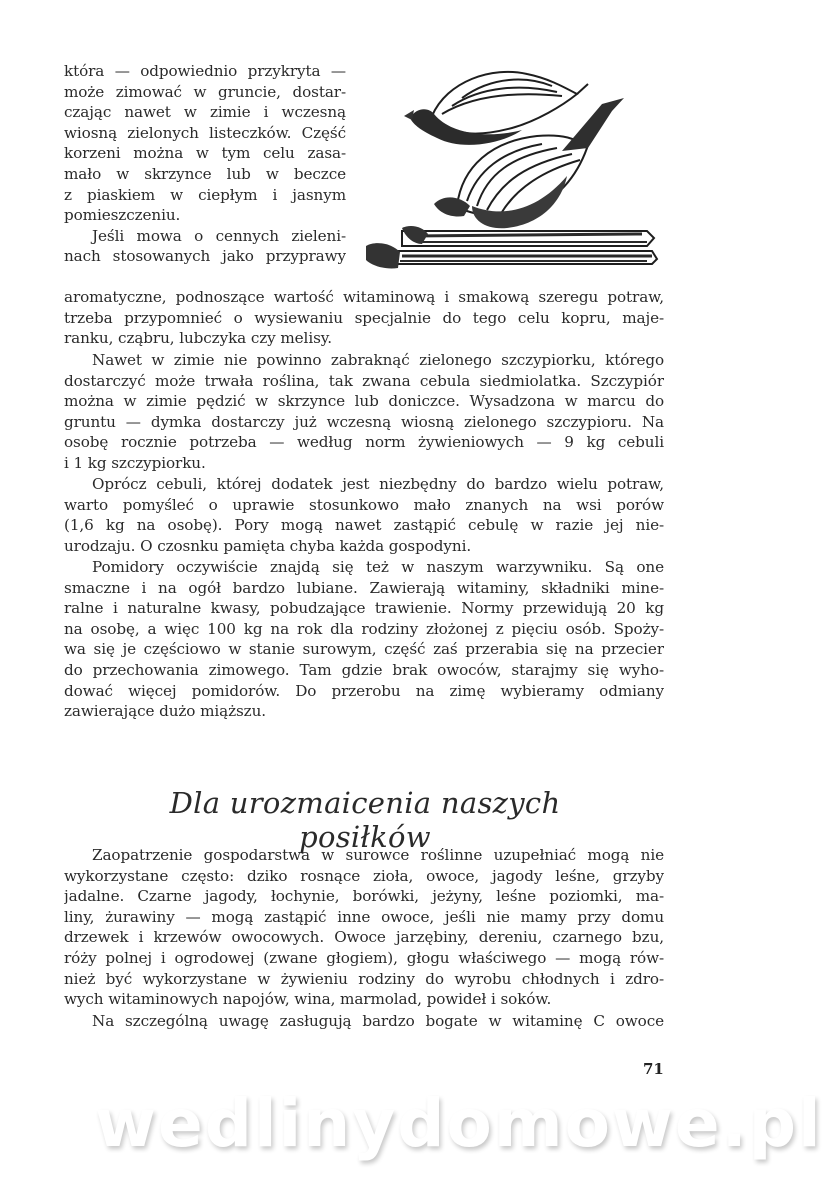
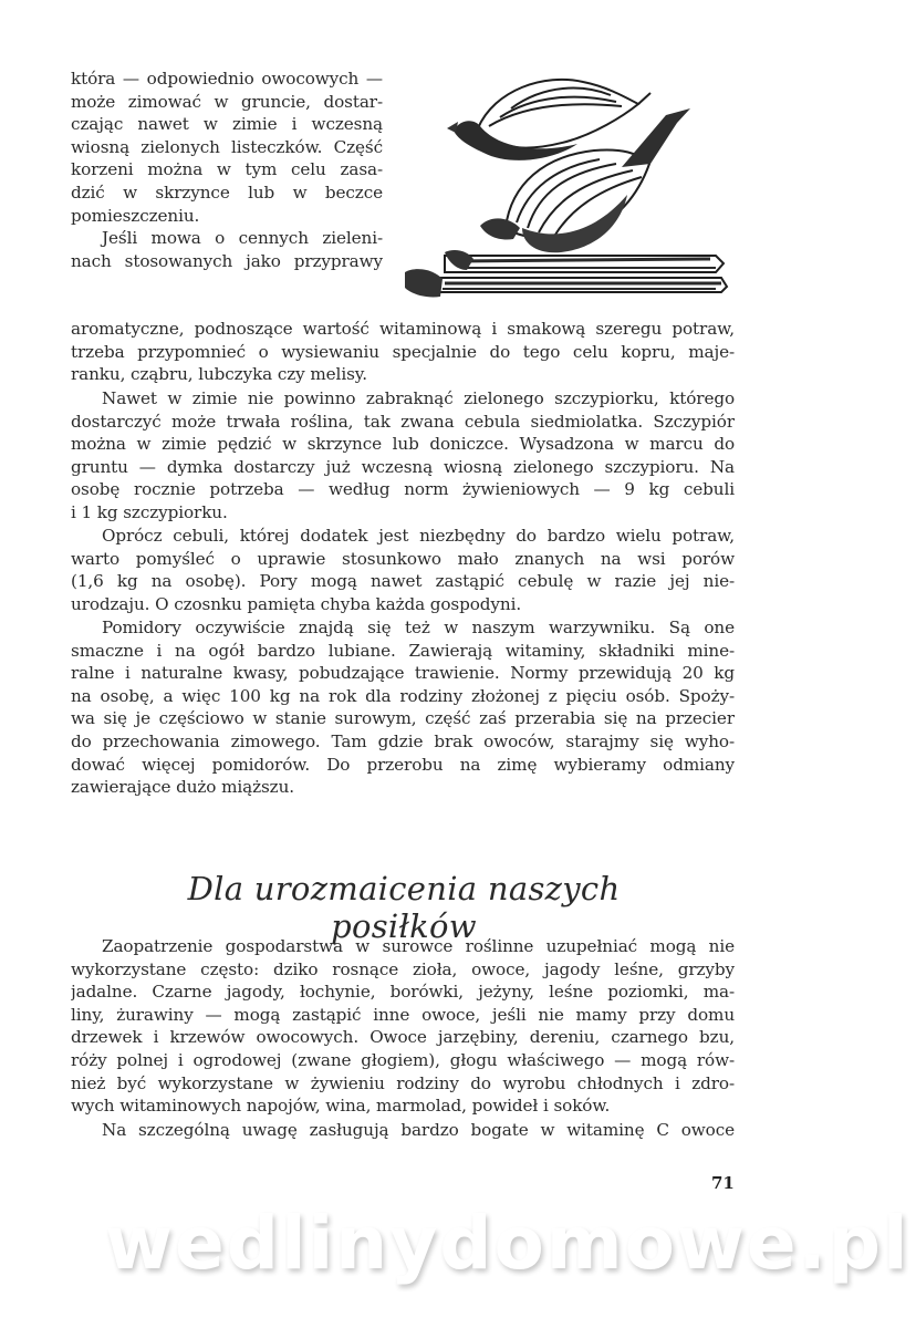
- która — odpowiednio przykryta —
+ która — odpowiednio owocowych —
  może zimować w gruncie, dostar-
  czając nawet w zimie i wczesną
  wiosną zielonych listeczków. Część
  korzeni można w tym celu zasa-
- mało w skrzynce lub w beczce
+ dzić w skrzynce lub w beczce
- z piaskiem w ciepłym i jasnym
  pomieszczeniu.
  Jeśli mowa o cennych zieleni-
  nach stosowanych jako przyprawy
  aromatyczne, podnoszące wartość witaminową i smakową szeregu potraw,
  trzeba przypomnieć o wysiewaniu specjalnie do tego celu kopru, maje-
  ranku, cząbru, lubczyka czy melisy.
  Nawet w zimie nie powinno zabraknąć zielonego szczypiorku, którego
  dostarczyć może trwała roślina, tak zwana cebula siedmiolatka. Szczypiór
  można w zimie pędzić w skrzynce lub doniczce. Wysadzona w marcu do
  gruntu — dymka dostarczy już wczesną wiosną zielonego szczypioru. Na
  osobę rocznie potrzeba — według norm żywieniowych — 9 kg cebuli
  i 1 kg szczypiorku.
  Oprócz cebuli, której dodatek jest niezbędny do bardzo wielu potraw,
  warto pomyśleć o uprawie stosunkowo mało znanych na wsi porów
  (1,6 kg na osobę). Pory mogą nawet zastąpić cebulę w razie jej nie-
  urodzaju. O czosnku pamięta chyba każda gospodyni.
  Pomidory oczywiście znajdą się też w naszym warzywniku. Są one
  smaczne i na ogół bardzo lubiane. Zawierają witaminy, składniki mine-
  ralne i naturalne kwasy, pobudzające trawienie. Normy przewidują 20 kg
  na osobę, a więc 100 kg na rok dla rodziny złożonej z pięciu osób. Spoży-
  wa się je częściowo w stanie surowym, część zaś przerabia się na przecier
  do przechowania zimowego. Tam gdzie brak owoców, starajmy się wyho-
  dować więcej pomidorów. Do przerobu na zimę wybieramy odmiany
  zawierające dużo miąższu.
  Dla urozmaicenia naszych posiłków
  Zaopatrzenie gospodarstwa w surowce roślinne uzupełniać mogą nie
  wykorzystane często: dziko rosnące zioła, owoce, jagody leśne, grzyby
  jadalne. Czarne jagody, łochynie, borówki, jeżyny, leśne poziomki, ma-
  liny, żurawiny — mogą zastąpić inne owoce, jeśli nie mamy przy domu
  drzewek i krzewów owocowych. Owoce jarzębiny, dereniu, czarnego bzu,
  róży polnej i ogrodowej (zwane głogiem), głogu właściwego — mogą rów-
  nież być wykorzystane w żywieniu rodziny do wyrobu chłodnych i zdro-
  wych witaminowych napojów, wina, marmolad, powideł i soków.
  Na szczególną uwagę zasługują bardzo bogate w witaminę C owoce
  71
  wedlinydomowe.pl
